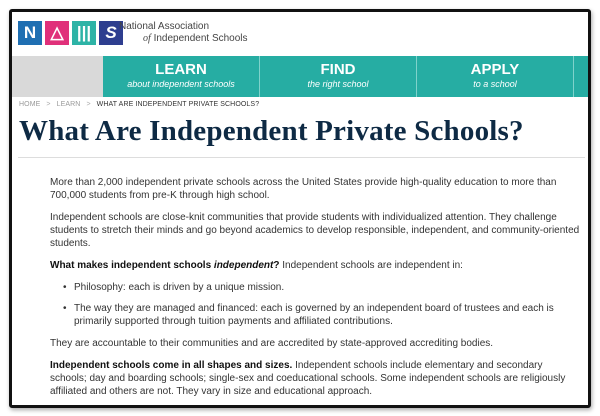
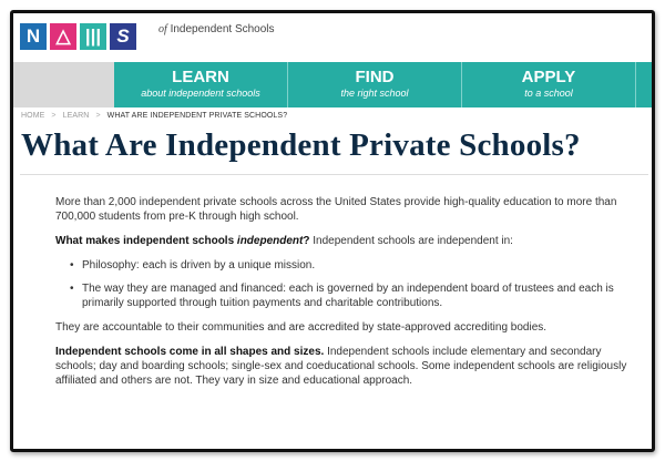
  N
  △
  |||
  S
- National Association
  of Independent Schools
  LEARN
  about independent schools
  FIND
  the right school
  APPLY
  to a school
  What Are Independent Private Schools?
  More than 2,000 independent private schools across the United States provide high-quality education to more than 700,000 students from pre-K through high school.
- Independent schools are close-knit communities that provide students with individualized attention. They challenge students to stretch their minds and go beyond academics to develop responsible, independent, and community-oriented students.
  What makes independent schools independent? Independent schools are independent in:
  Philosophy: each is driven by a unique mission.
- The way they are managed and financed: each is governed by an independent board of trustees and each is primarily supported through tuition payments and affiliated contributions.
+ The way they are managed and financed: each is governed by an independent board of trustees and each is primarily supported through tuition payments and charitable contributions.
  They are accountable to their communities and are accredited by state-approved accrediting bodies.
  Independent schools come in all shapes and sizes. Independent schools include elementary and secondary schools; day and boarding schools; single-sex and coeducational schools. Some independent schools are religiously affiliated and others are not. They vary in size and educational approach.
